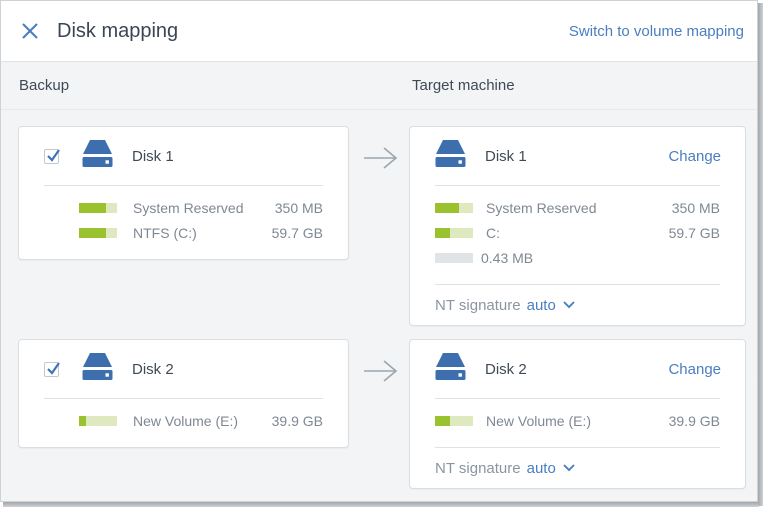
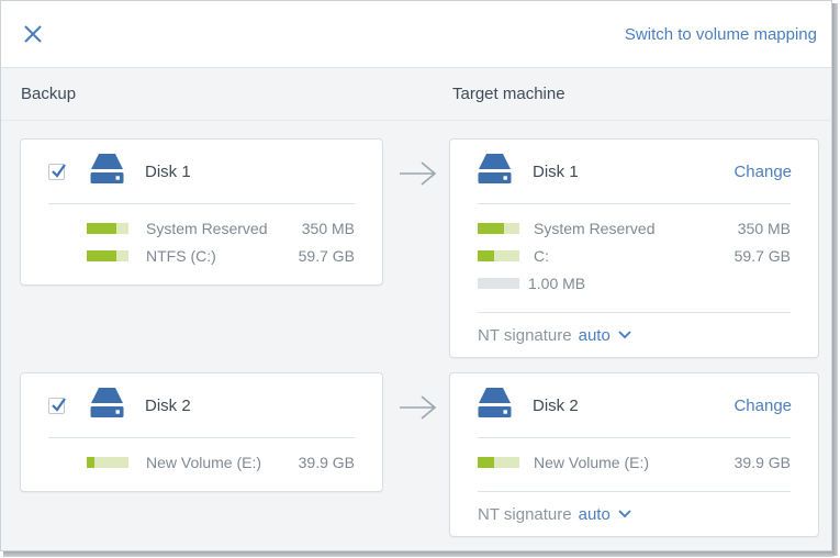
- Disk mapping
  Switch to volume mapping
  Backup
  Target machine
  Disk 1
  System Reserved
  350 MB
  NTFS (C:)
  59.7 GB
  Disk 1
  Change
  System Reserved
  350 MB
  C:
  59.7 GB
- 0.43 MB
+ 1.00 MB
  NT signature
  auto
  Disk 2
  New Volume (E:)
  39.9 GB
  Disk 2
  Change
  New Volume (E:)
  39.9 GB
  NT signature
  auto
